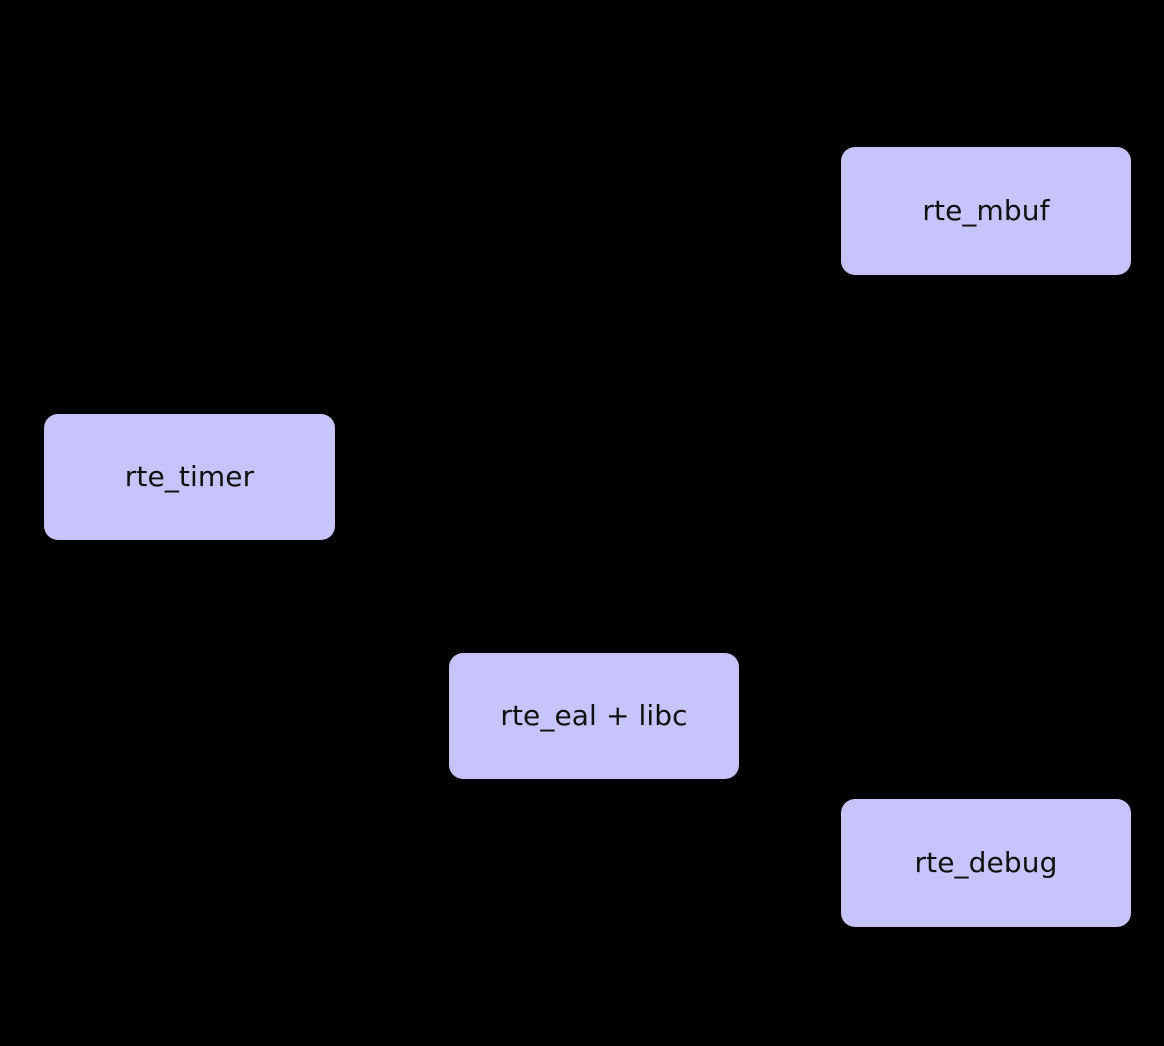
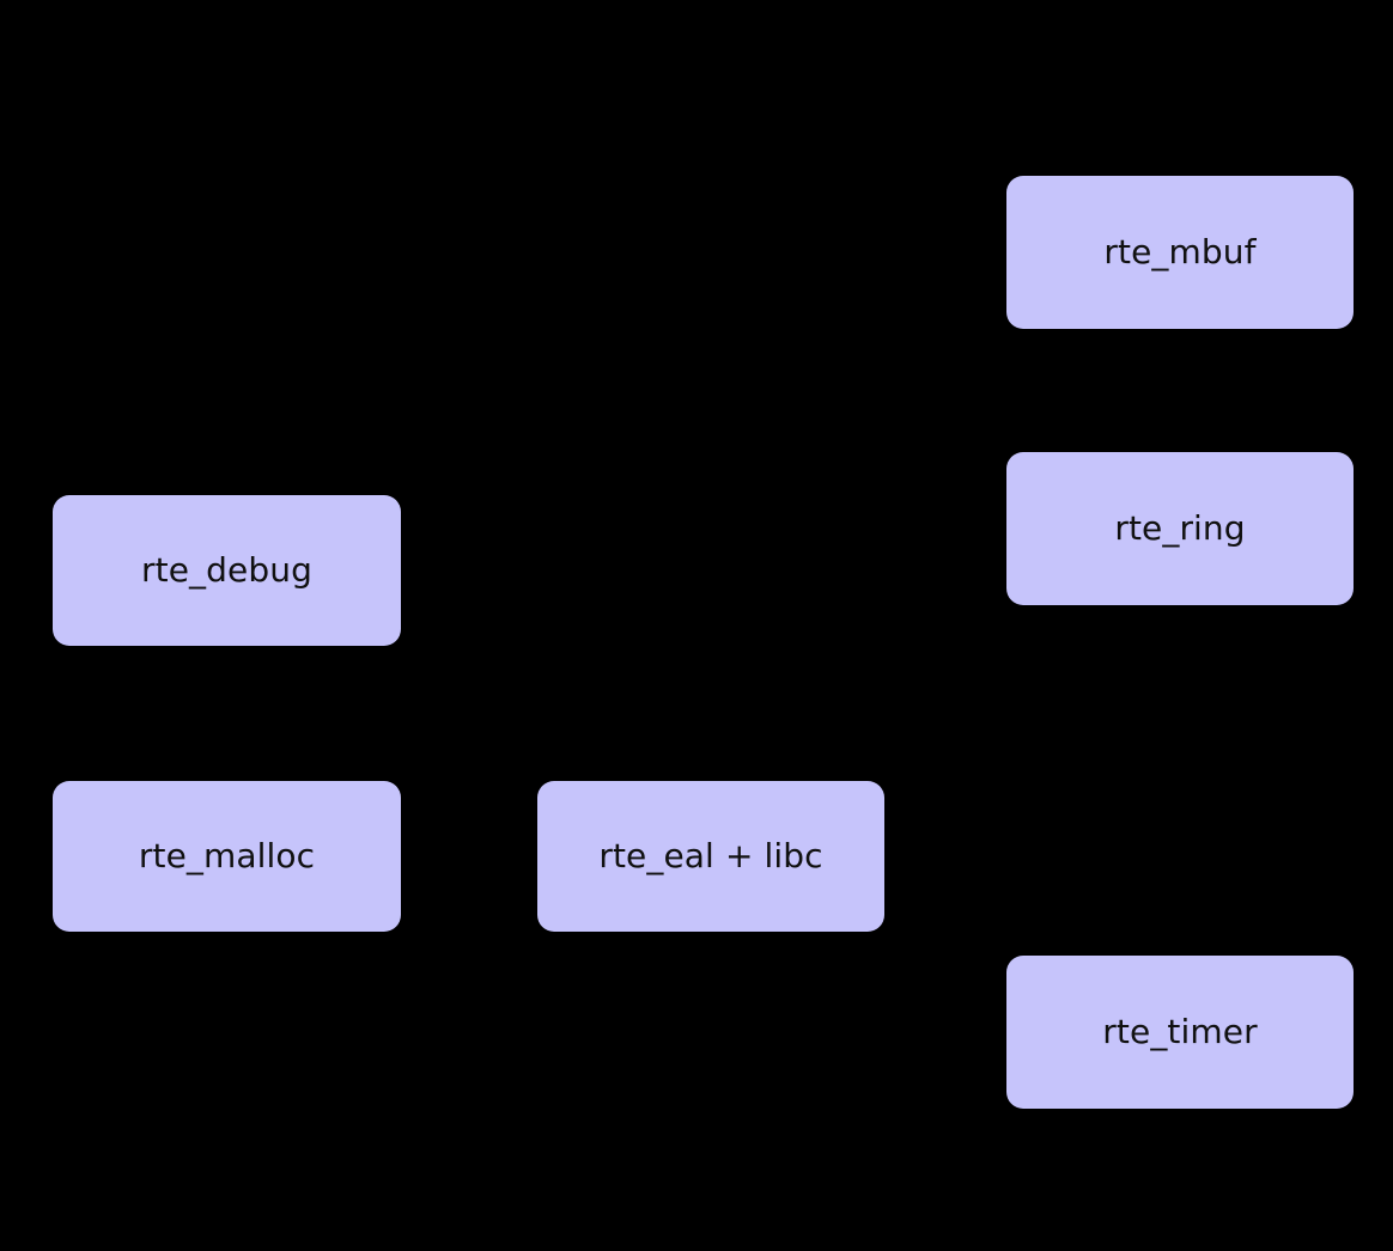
  rte_mbuf
- rte_timer
+ rte_debug
+ rte_ring
+ rte_malloc
  rte_eal + libc
- rte_debug
+ rte_timer
